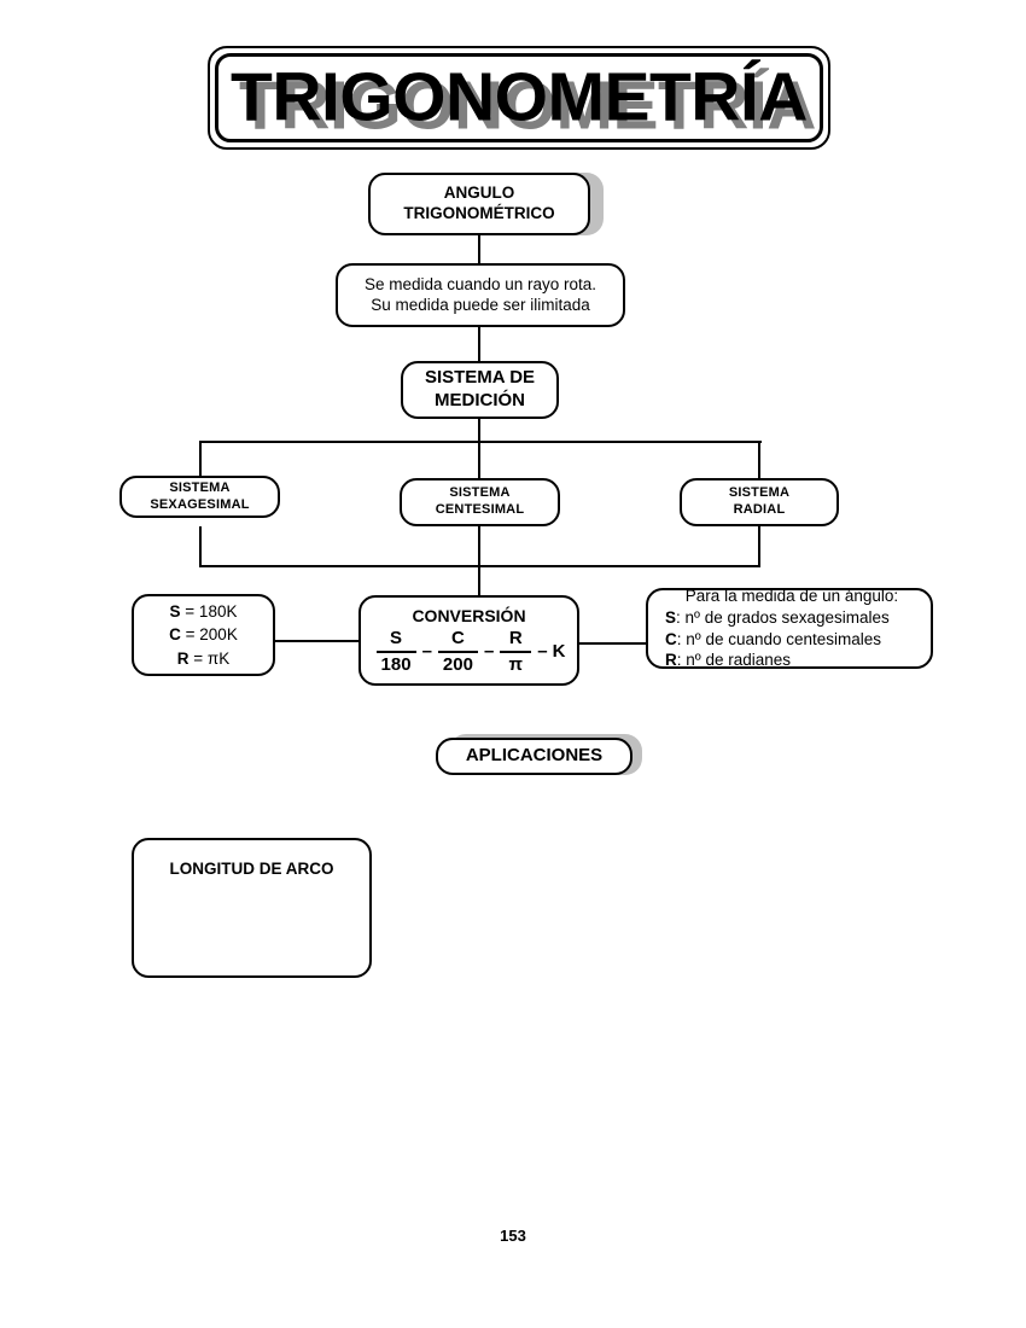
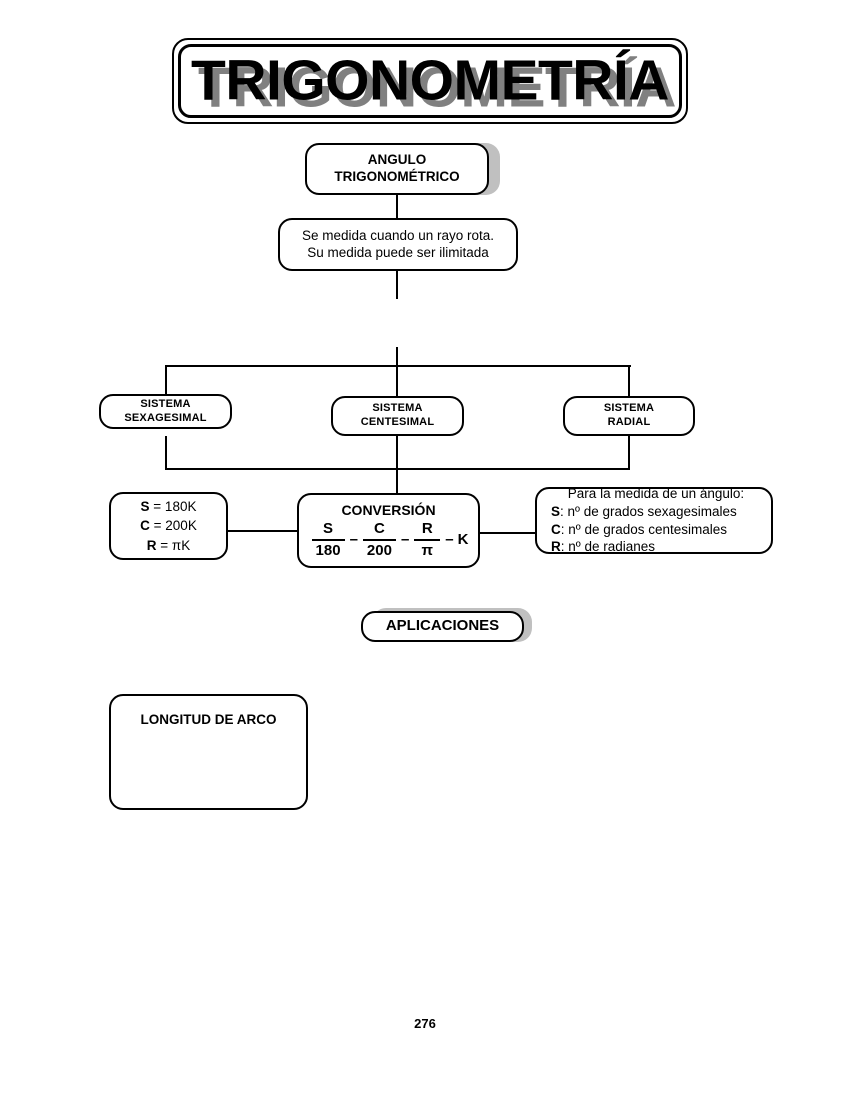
  TRIGONOMETRÍA
  ANGULO
  TRIGONOMÉTRICO
  Se medida cuando un rayo rota.
  Su medida puede ser ilimitada
- SISTEMA DE
- MEDICIÓN
  SISTEMA
  SEXAGESIMAL
  SISTEMA
  CENTESIMAL
  SISTEMA
  RADIAL
  S = 180K
  C = 200K
  R = πK
  CONVERSIÓN
  S
  180
  –
  C
  200
  –
  R
  π
  –
  K
  Para la medida de un ángulo:
  S: nº de grados sexagesimales
- C: nº de cuando centesimales
+ C: nº de grados centesimales
  R: nº de radianes
  APLICACIONES
  LONGITUD DE ARCO
- 153
+ 276
